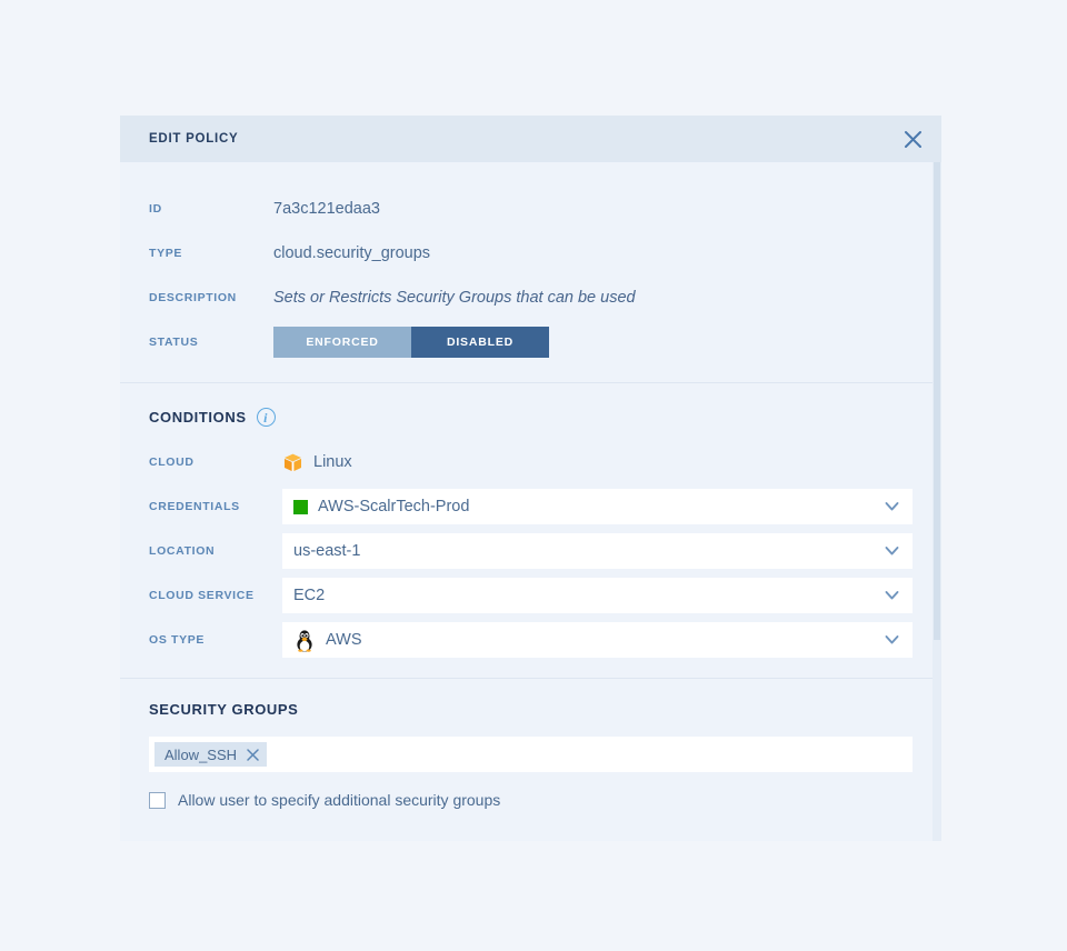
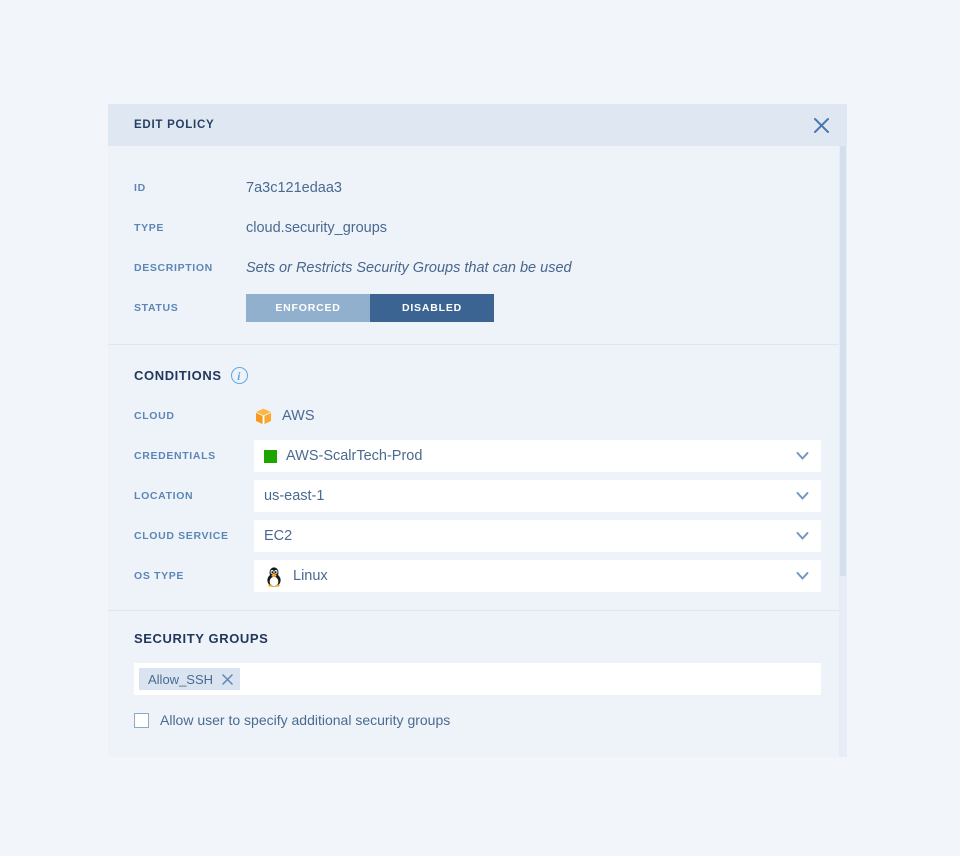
  EDIT POLICY
  ID
  7a3c121edaa3
  TYPE
  cloud.security_groups
  DESCRIPTION
  Sets or Restricts Security Groups that can be used
  STATUS
  ENFORCED
  DISABLED
  CONDITIONS
  i
  CLOUD
- Linux
+ AWS
  CREDENTIALS
  AWS-ScalrTech-Prod
  LOCATION
  us-east-1
  CLOUD SERVICE
  EC2
  OS TYPE
- AWS
+ Linux
  SECURITY GROUPS
  Allow_SSH
  Allow user to specify additional security groups
